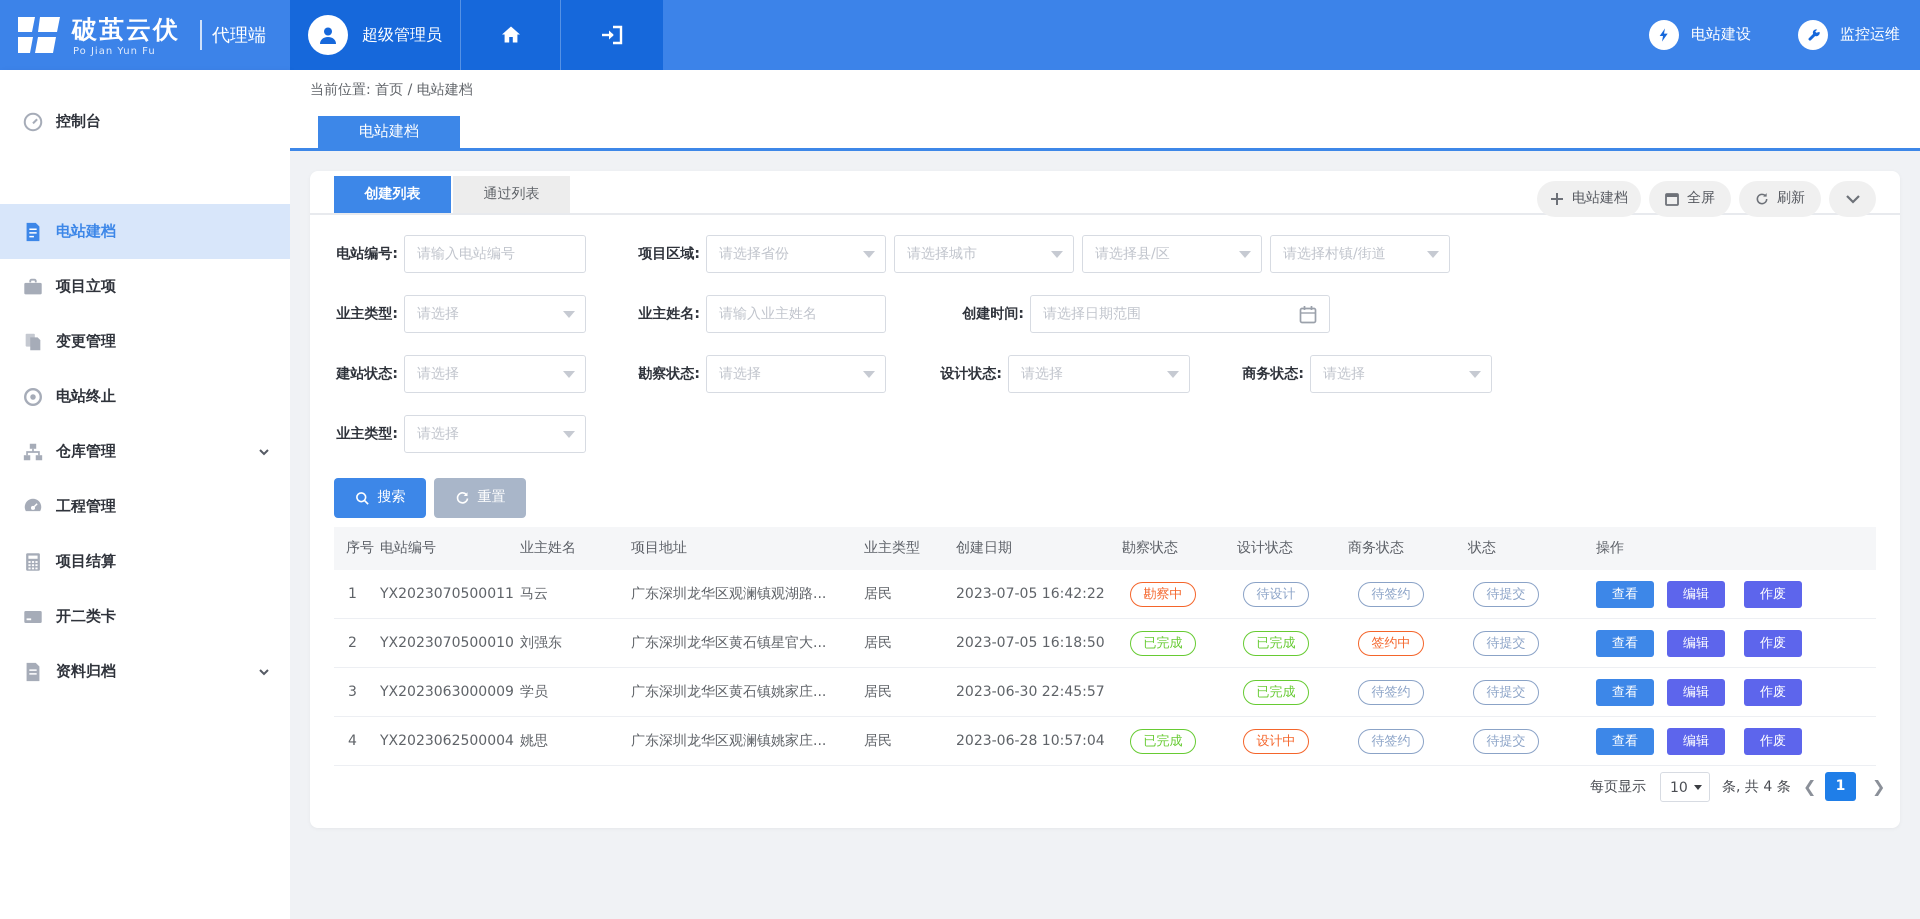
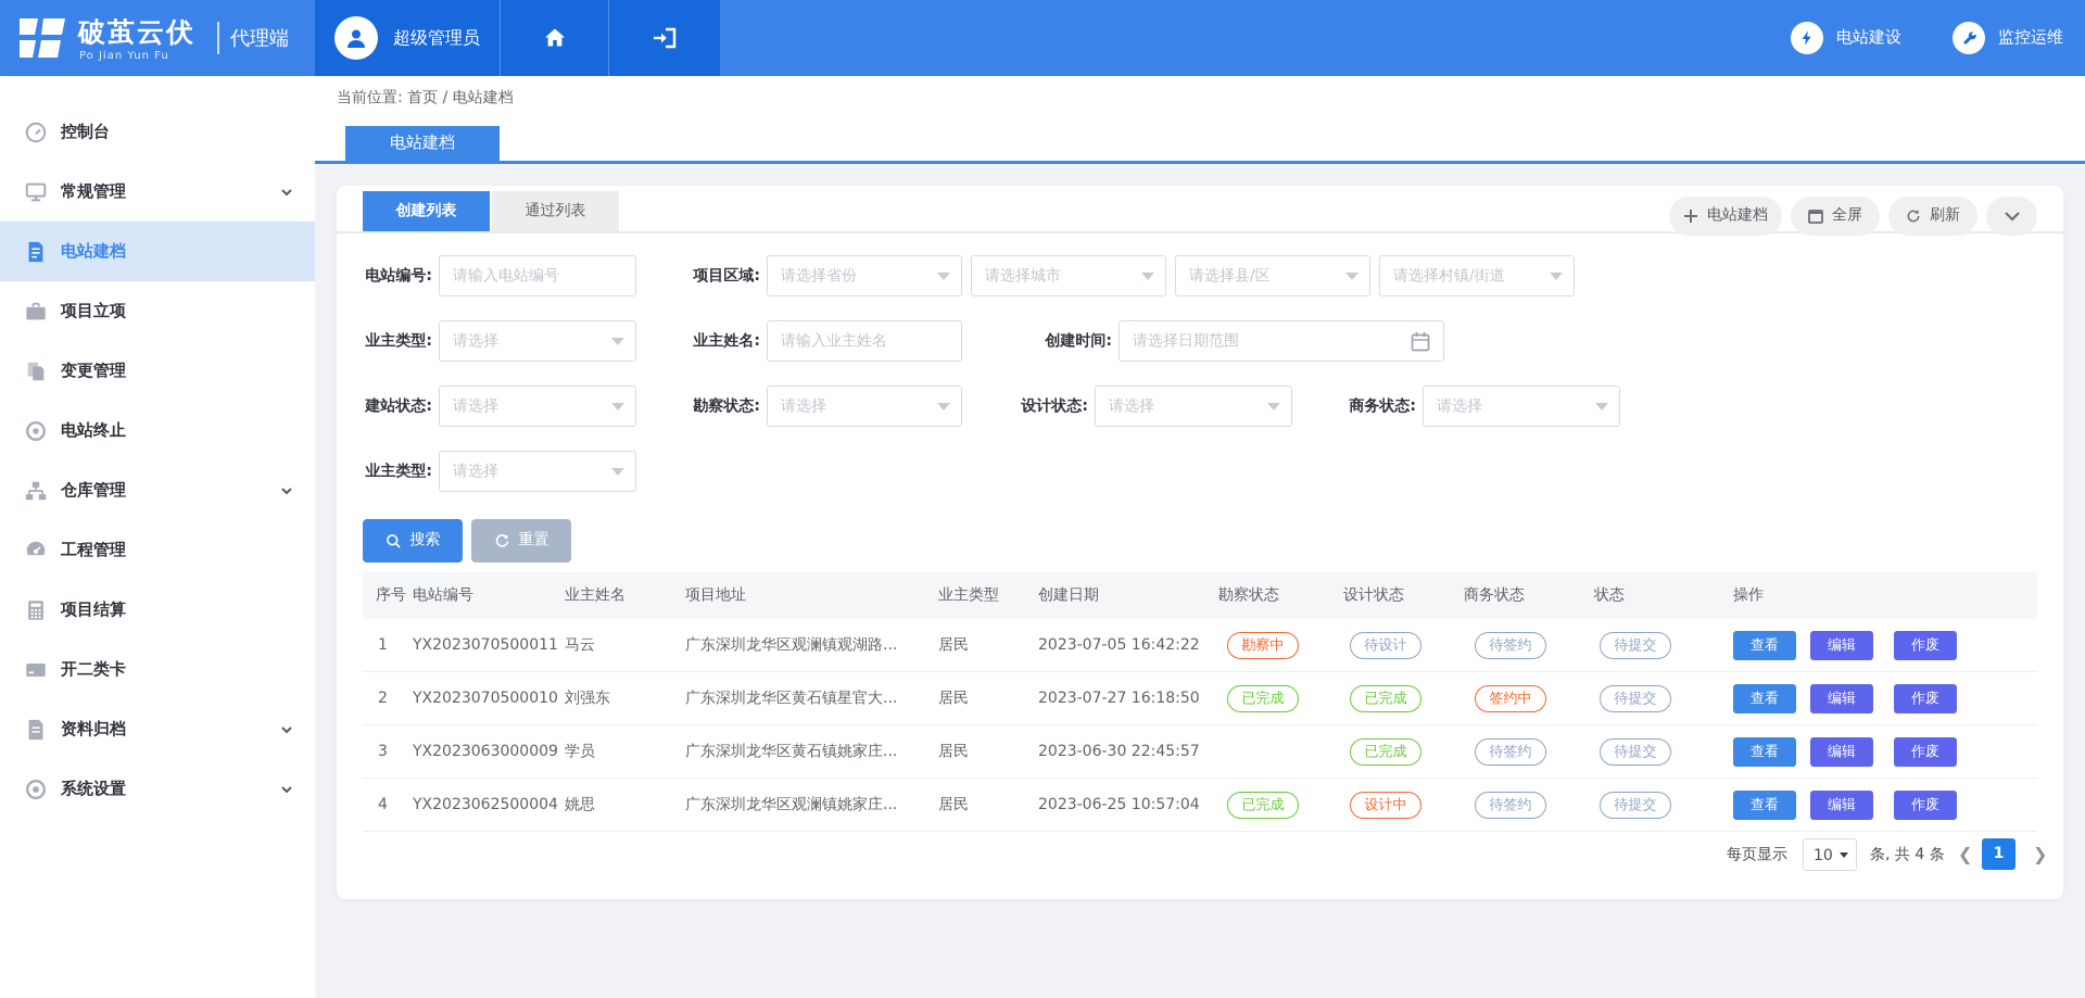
  破茧云伏
  Po Jian Yun Fu
  代理端
  超级管理员
  电站建设
  监控运维
  控制台
+ 常规管理
  电站建档
  项目立项
  变更管理
  电站终止
  仓库管理
  工程管理
  项目结算
  开二类卡
  资料归档
+ 系统设置
  当前位置: 首页 / 电站建档
  电站建档
  创建列表
  通过列表
  电站建档
  全屏
  刷新
  电站编号:
  请输入电站编号
  项目区域:
  请选择省份
  请选择城市
  请选择县/区
  请选择村镇/街道
  业主类型:
  请选择
  业主姓名:
  请输入业主姓名
  创建时间:
  请选择日期范围
  建站状态:
  请选择
  勘察状态:
  请选择
  设计状态:
  请选择
  商务状态:
  请选择
  业主类型:
  请选择
  搜索
  重置
  序号
  电站编号
  业主姓名
  项目地址
  业主类型
  创建日期
  勘察状态
  设计状态
  商务状态
  状态
  操作
  1
  YX2023070500011
  马云
  广东深圳龙华区观澜镇观湖路...
  居民
  2023-07-05 16:42:22
  勘察中
  待设计
  待签约
  待提交
  查看
  编辑
  作废
  2
  YX2023070500010
  刘强东
  广东深圳龙华区黄石镇星官大...
  居民
- 2023-07-05 16:18:50
+ 2023-07-27 16:18:50
  已完成
  已完成
  签约中
  待提交
  查看
  编辑
  作废
  3
  YX2023063000009
  学员
  广东深圳龙华区黄石镇姚家庄...
  居民
  2023-06-30 22:45:57
  已完成
  待签约
  待提交
  查看
  编辑
  作废
  4
  YX2023062500004
  姚思
  广东深圳龙华区观澜镇姚家庄...
  居民
- 2023-06-28 10:57:04
+ 2023-06-25 10:57:04
  已完成
  设计中
  待签约
  待提交
  查看
  编辑
  作废
  每页显示
  10
  条, 共 4 条
  ❮
  1
  ❯
